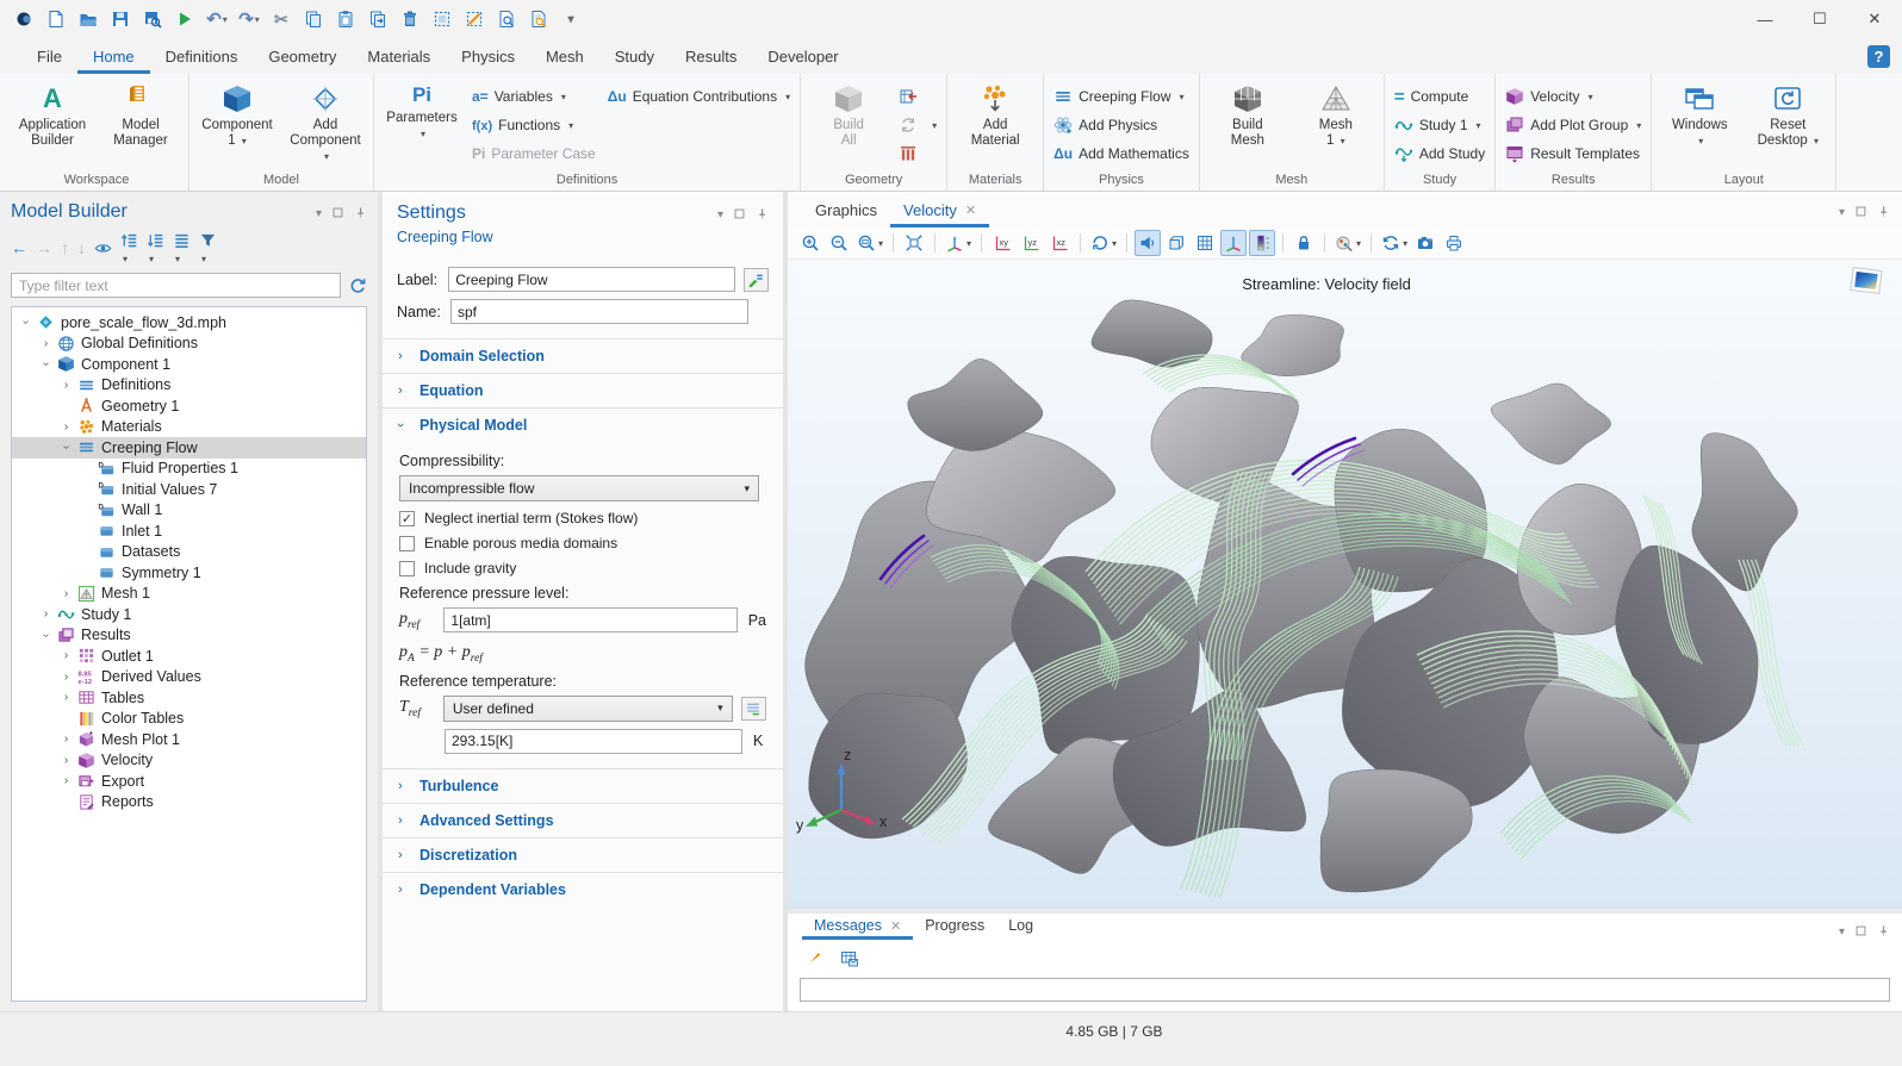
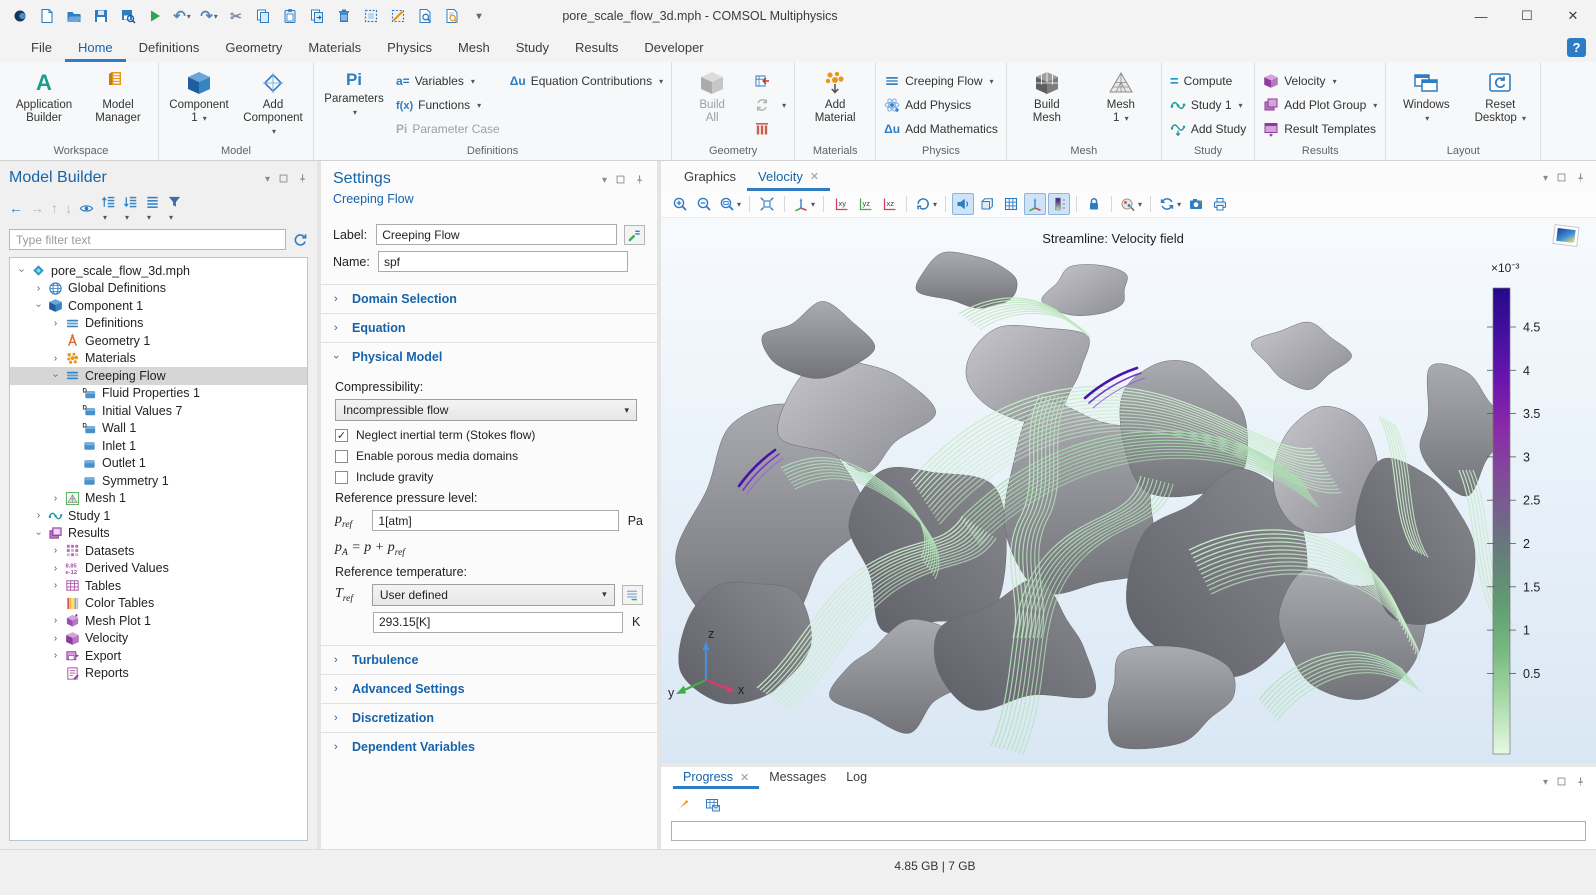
  ↶
  ▾
  ↷
  ▾
  ✂
  ▾
+ pore_scale_flow_3d.mph - COMSOL Multiphysics
  —
  ☐
  ✕
  File
  Home
  Definitions
  Geometry
  Materials
  Physics
  Mesh
  Study
  Results
  Developer
  ?
  A
  Application
  Builder
  Model
  Manager
  Workspace
  Component
  1 ▾
  Add
  Component ▾
  Model
  Pi
  Parameters
  ▾
  a=
  Variables
  ▾
  f(x)
  Functions
  ▾
  Pi
  Parameter Case
  Δu
  Equation Contributions
  ▾
  Definitions
  Build
  All
  ▾
  Geometry
  Add
  Material
  Materials
  Creeping Flow
  ▾
  Add Physics
  Δu
  Add Mathematics
  Physics
  Build
  Mesh
  Mesh
  1 ▾
  Mesh
  =
  Compute
  Study 1
  ▾
  Add Study
  Study
  Velocity
  ▾
  Add Plot Group
  ▾
  Result Templates
  Results
  Windows
  ▾
  Reset
  Desktop ▾
  Layout
  Model Builder
  ▾
  ←
  →
  ↑
  ↓
  ▾
  ▾
  ▾
  ▾
  Type filter text
  pore_scale_flow_3d.mph
  ›
  Global Definitions
  Component 1
  ›
  Definitions
  Geometry 1
  ›
  Materials
  Creeping Flow
  Fluid Properties 1
  Initial Values 7
  Wall 1
  Inlet 1
- Datasets
+ Outlet 1
  Symmetry 1
  ›
  Mesh 1
  ›
  Study 1
  Results
  ›
- Outlet 1
+ Datasets
  ›
  Derived Values
  ›
  Tables
  Color Tables
  ›
  *
  Mesh Plot 1
  ›
  Velocity
  ›
  Export
  Reports
  Settings
  ▾
  Creeping Flow
  Label:
  Creeping Flow
  Name:
  spf
  ›
  Domain Selection
  ›
  Equation
  Physical Model
  Compressibility:
  Incompressible flow
  ▾
  ✓
  Neglect inertial term (Stokes flow)
  Enable porous media domains
  Include gravity
  Reference pressure level:
  pref
  1[atm]
  Pa
  pA = p + pref
  Reference temperature:
  Tref
  User defined
  ▾
  293.15[K]
  K
  ›
  Turbulence
  ›
  Advanced Settings
  ›
  Discretization
  ›
  Dependent Variables
  Graphics
  Velocity
  ✕
  ▾
  ▾
  ▾
  xy
  yz
  xz
  ▾
  ▾
  ▾
  Streamline: Velocity field
+ ×10⁻³
+ 4.5
+ 4
+ 3.5
+ 3
+ 2.5
+ 2
+ 1.5
+ 1
+ 0.5
  z
  y
  x
- Messages
+ Progress
  ✕
- Progress
+ Messages
  Log
  ▾
  4.85 GB | 7 GB
